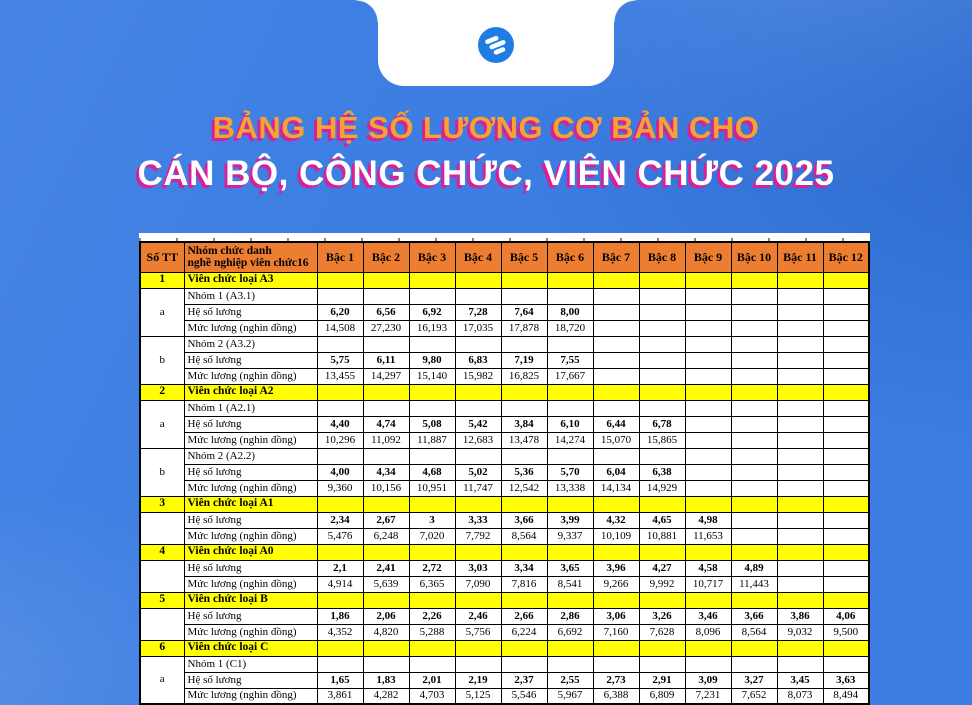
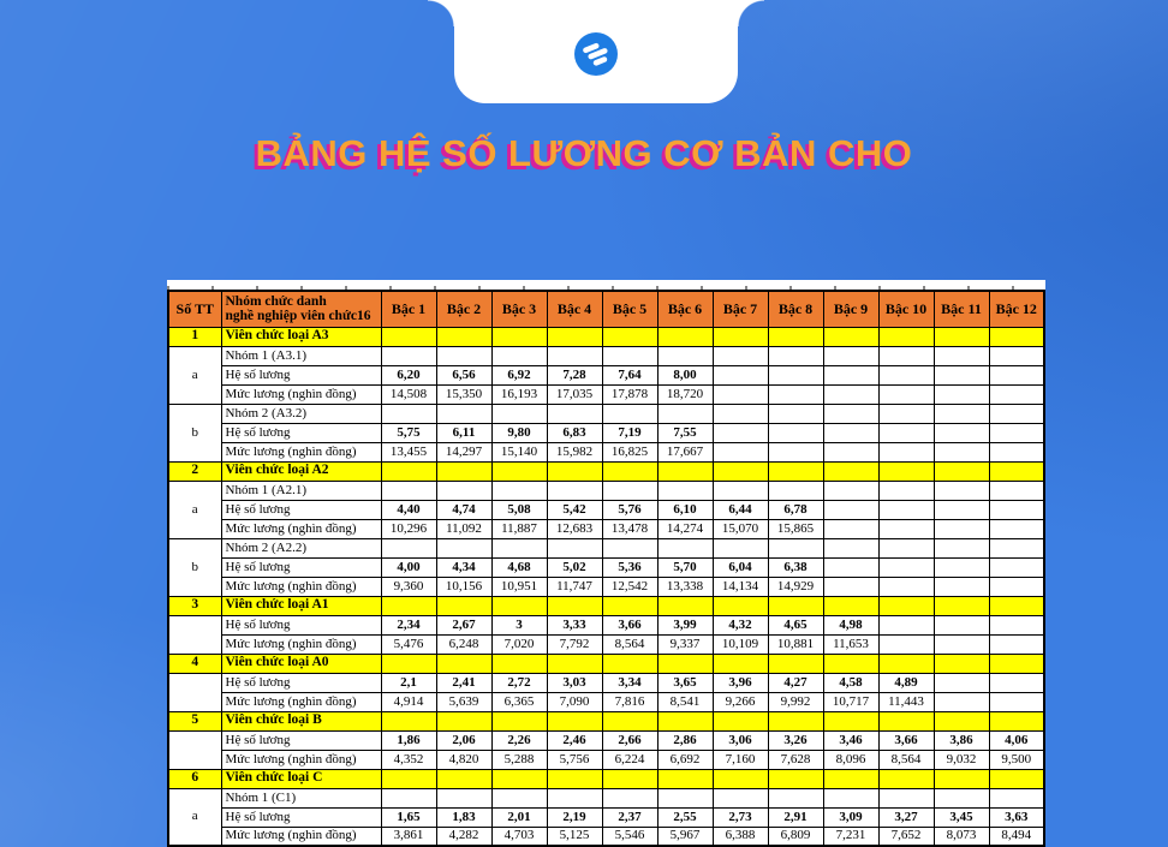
  BẢNG HỆ SỐ LƯƠNG CƠ BẢN CHO
- CÁN BỘ, CÔNG CHỨC, VIÊN CHỨC 2025
  Số TT	Nhóm chức danh nghề nghiệp viên chức16	Bậc 1	Bậc 2	Bậc 3	Bậc 4	Bậc 5	Bậc 6	Bậc 7	Bậc 8	Bậc 9	Bậc 10	Bậc 11	Bậc 12
  1	Viên chức loại A3
  a	Nhóm 1 (A3.1)
  Hệ số lương	6,20	6,56	6,92	7,28	7,64	8,00
- Mức lương (nghìn đồng)	14,508	27,230	16,193	17,035	17,878	18,720
+ Mức lương (nghìn đồng)	14,508	15,350	16,193	17,035	17,878	18,720
  b	Nhóm 2 (A3.2)
  Hệ số lương	5,75	6,11	9,80	6,83	7,19	7,55
  Mức lương (nghìn đồng)	13,455	14,297	15,140	15,982	16,825	17,667
  2	Viên chức loại A2
  a	Nhóm 1 (A2.1)
- Hệ số lương	4,40	4,74	5,08	5,42	3,84	6,10	6,44	6,78
+ Hệ số lương	4,40	4,74	5,08	5,42	5,76	6,10	6,44	6,78
  Mức lương (nghìn đồng)	10,296	11,092	11,887	12,683	13,478	14,274	15,070	15,865
  b	Nhóm 2 (A2.2)
  Hệ số lương	4,00	4,34	4,68	5,02	5,36	5,70	6,04	6,38
  Mức lương (nghìn đồng)	9,360	10,156	10,951	11,747	12,542	13,338	14,134	14,929
  3	Viên chức loại A1
  	Hệ số lương	2,34	2,67	3	3,33	3,66	3,99	4,32	4,65	4,98
  Mức lương (nghìn đồng)	5,476	6,248	7,020	7,792	8,564	9,337	10,109	10,881	11,653
  4	Viên chức loại A0
  	Hệ số lương	2,1	2,41	2,72	3,03	3,34	3,65	3,96	4,27	4,58	4,89
  Mức lương (nghìn đồng)	4,914	5,639	6,365	7,090	7,816	8,541	9,266	9,992	10,717	11,443
  5	Viên chức loại B
  	Hệ số lương	1,86	2,06	2,26	2,46	2,66	2,86	3,06	3,26	3,46	3,66	3,86	4,06
  Mức lương (nghìn đồng)	4,352	4,820	5,288	5,756	6,224	6,692	7,160	7,628	8,096	8,564	9,032	9,500
  6	Viên chức loại C
  a	Nhóm 1 (C1)
  Hệ số lương	1,65	1,83	2,01	2,19	2,37	2,55	2,73	2,91	3,09	3,27	3,45	3,63
  Mức lương (nghìn đồng)	3,861	4,282	4,703	5,125	5,546	5,967	6,388	6,809	7,231	7,652	8,073	8,494
